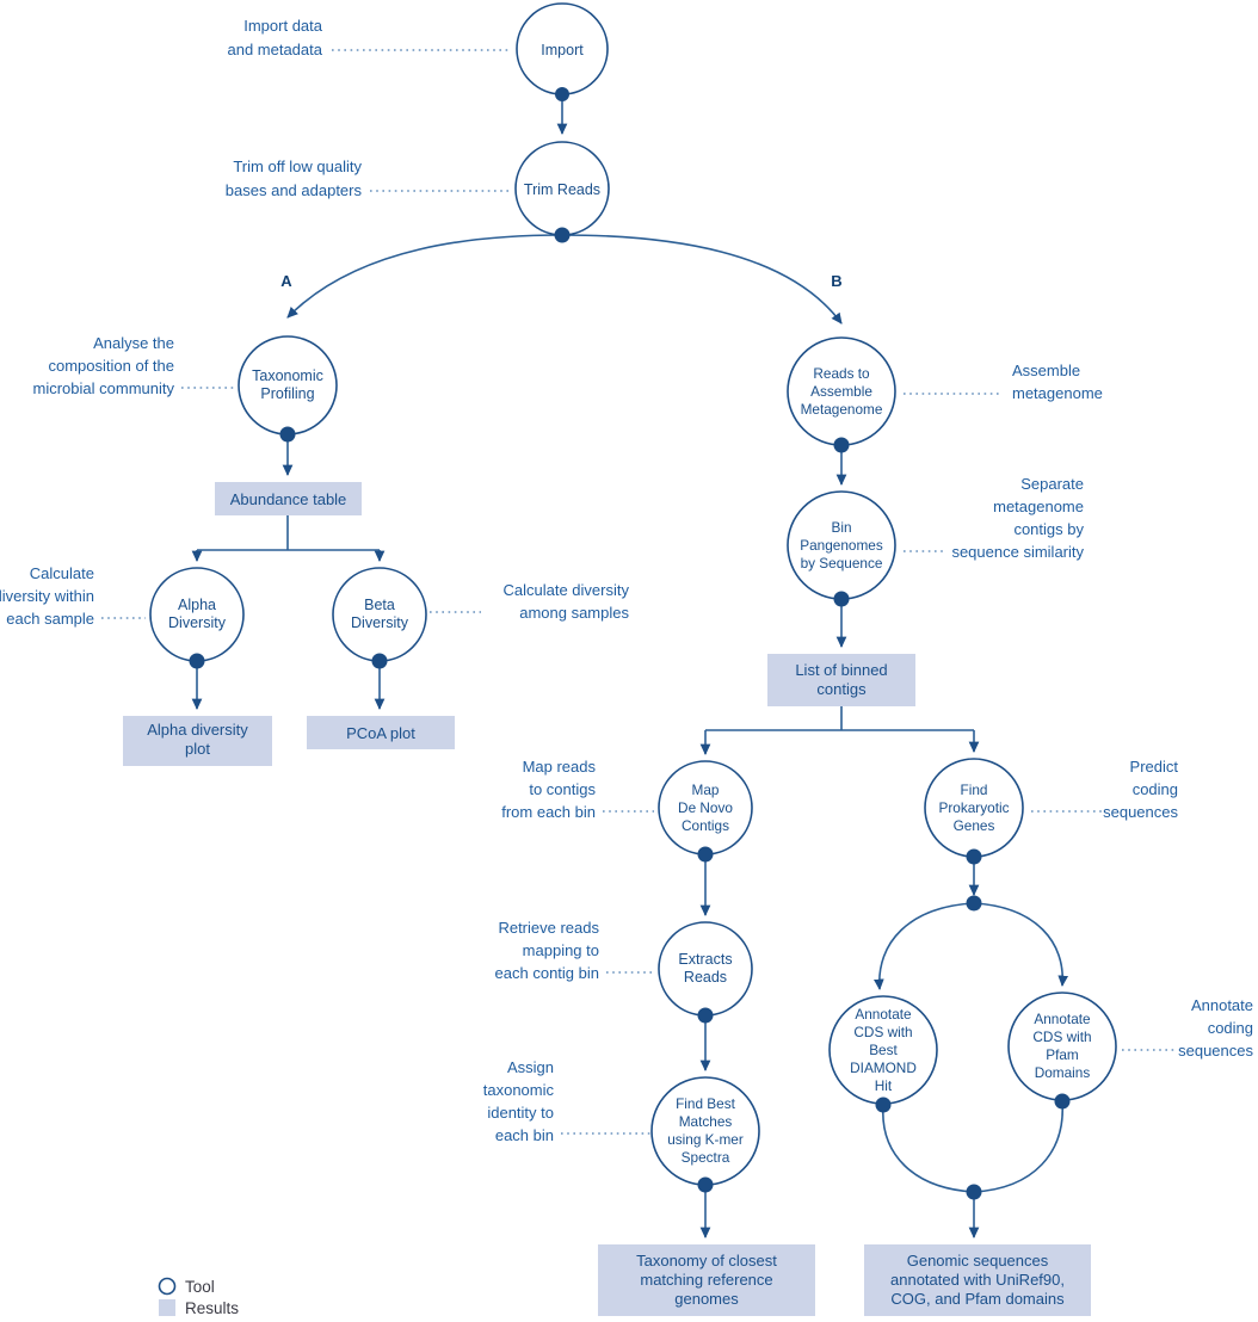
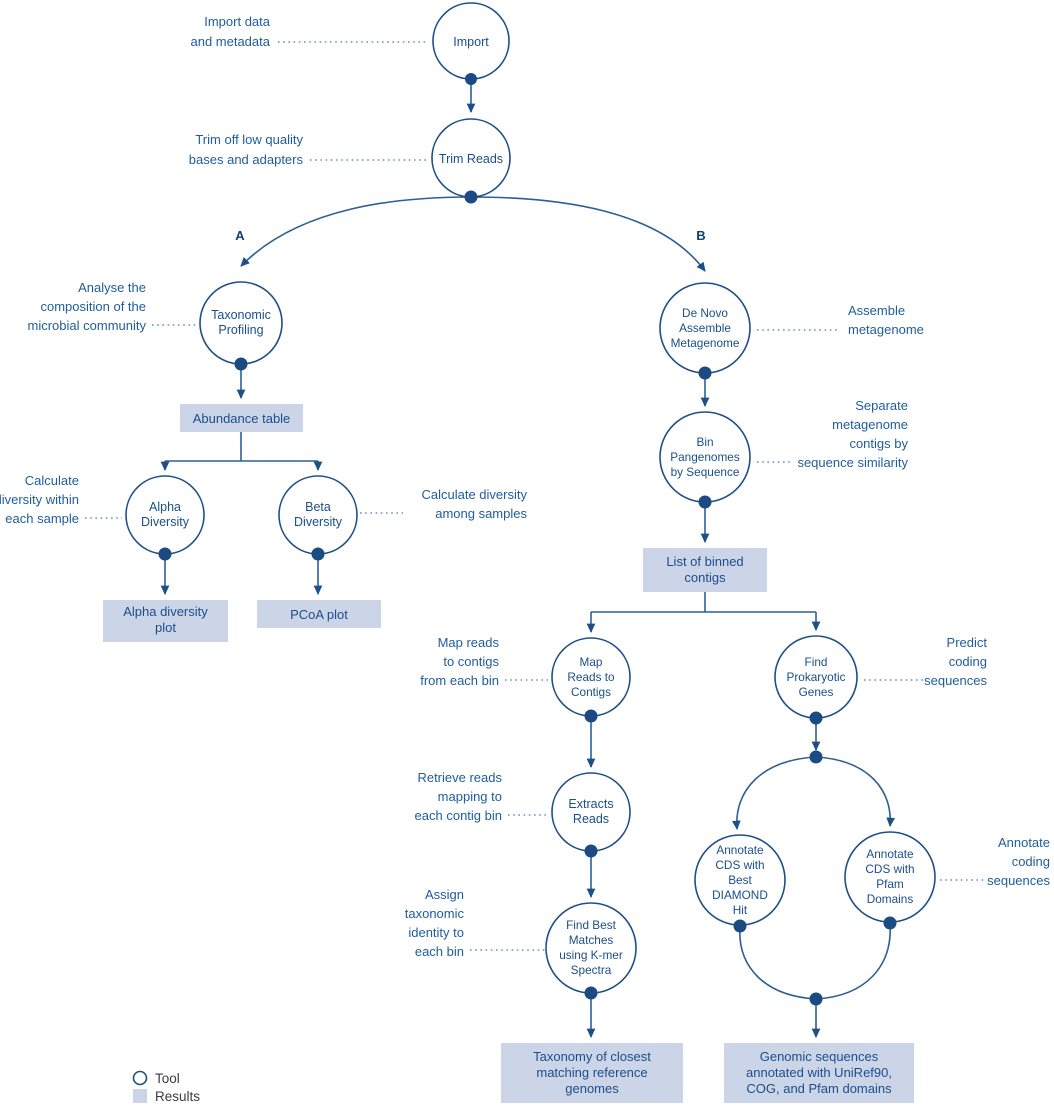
  Abundance table
  Alpha diversity
  plot
  PCoA plot
  List of binned
  contigs
  Taxonomy of closest
  matching reference
  genomes
  Genomic sequences
  annotated with UniRef90,
  COG, and Pfam domains
  Import
  Trim Reads
  Taxonomic
  Profiling
- Reads to
+ De Novo
  Assemble
  Metagenome
  Bin
  Pangenomes
  by Sequence
  Alpha
  Diversity
  Beta
  Diversity
  Map
- De Novo
+ Reads to
  Contigs
  Find
  Prokaryotic
  Genes
  Extracts
  Reads
  Annotate
  CDS with
  Best
  DIAMOND
  Hit
  Annotate
  CDS with
  Pfam
  Domains
  Find Best
  Matches
  using K-mer
  Spectra
  A
  B
  Import data
  and metadata
  Trim off low quality
  bases and adapters
  Analyse the
  composition of the
  microbial community
  Assemble
  metagenome
  Separate
  metagenome
  contigs by
  sequence similarity
  Calculate
  iversity within
  each sample
  Calculate diversity
  among samples
  Map reads
  to contigs
  from each bin
  Predict
  coding
  sequences
  Retrieve reads
  mapping to
  each contig bin
  Annotate
  coding
  sequences
  Assign
  taxonomic
  identity to
  each bin
  Tool
  Results
